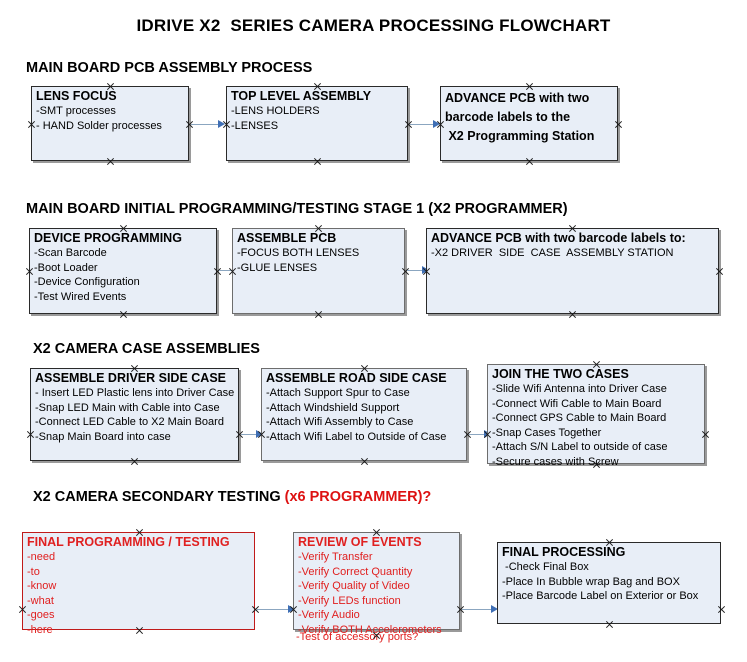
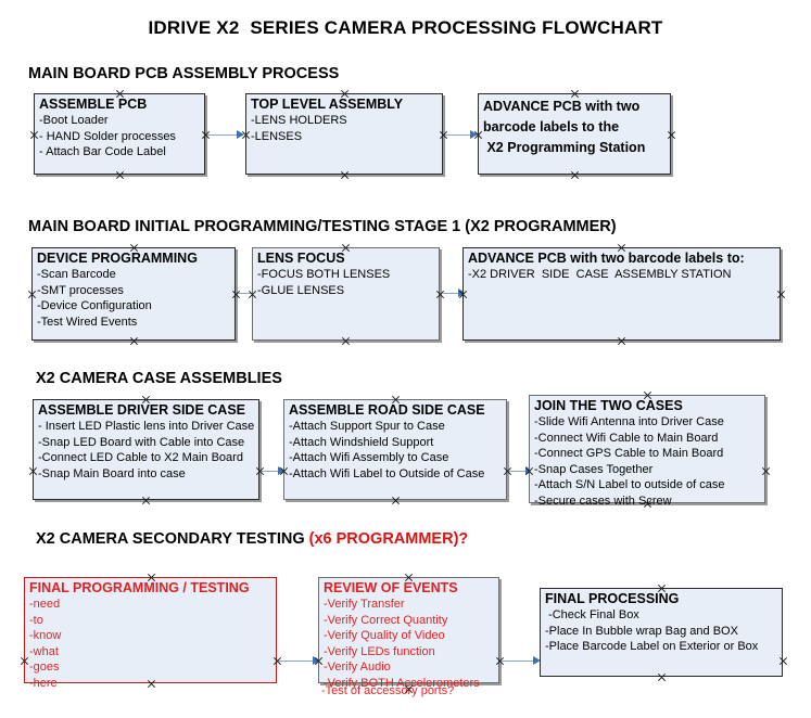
  IDRIVE X2 SERIES CAMERA PROCESSING FLOWCHART
  MAIN BOARD PCB ASSEMBLY PROCESS
- LENS FOCUS
+ ASSEMBLE PCB
- -SMT processes
+ -Boot Loader
  - HAND Solder processes
+ - Attach Bar Code Label
  TOP LEVEL ASSEMBLY
  -LENS HOLDERS
  -LENSES
  ADVANCE PCB with two
  barcode labels to the
  X2 Programming Station
  MAIN BOARD INITIAL PROGRAMMING/TESTING STAGE 1 (X2 PROGRAMMER)
  DEVICE PROGRAMMING
  -Scan Barcode
- -Boot Loader
+ -SMT processes
  -Device Configuration
  -Test Wired Events
- ASSEMBLE PCB
+ LENS FOCUS
  -FOCUS BOTH LENSES
  -GLUE LENSES
  ADVANCE PCB with two barcode labels to:
  -X2 DRIVER SIDE CASE ASSEMBLY STATION
  X2 CAMERA CASE ASSEMBLIES
  ASSEMBLE DRIVER SIDE CASE
  - Insert LED Plastic lens into Driver Case
- -Snap LED Main with Cable into Case
+ -Snap LED Board with Cable into Case
  -Connect LED Cable to X2 Main Board
  -Snap Main Board into case
  ASSEMBLE ROAD SIDE CASE
  -Attach Support Spur to Case
  -Attach Windshield Support
  -Attach Wifi Assembly to Case
  -Attach Wifi Label to Outside of Case
  JOIN THE TWO CASES
  -Slide Wifi Antenna into Driver Case
  -Connect Wifi Cable to Main Board
  -Connect GPS Cable to Main Board
  -Snap Cases Together
  -Attach S/N Label to outside of case
  -Secure cases withrew
  X2 CAMERA SECONDARY TESTING (x6 PROGRAMMER)?
  FINAL PROGRAMMING / TESTING
  -need
  -to
  -know
  -what
  -goes
  -here
  REVIEW OF EVENTS
  -Verify Transfer
  -Verify Correct Quantity
  -Verify Quality of Video
  -Verify LEDs function
  -Verify Audio
  -Verify BOTH Accelerometers
  -Test of accessy ports?
  FINAL PROCESSING
  -Check Final Box
  -Place In Bubble wrap Bag and BOX
  -Place Barcode Label on Exterior or Box
